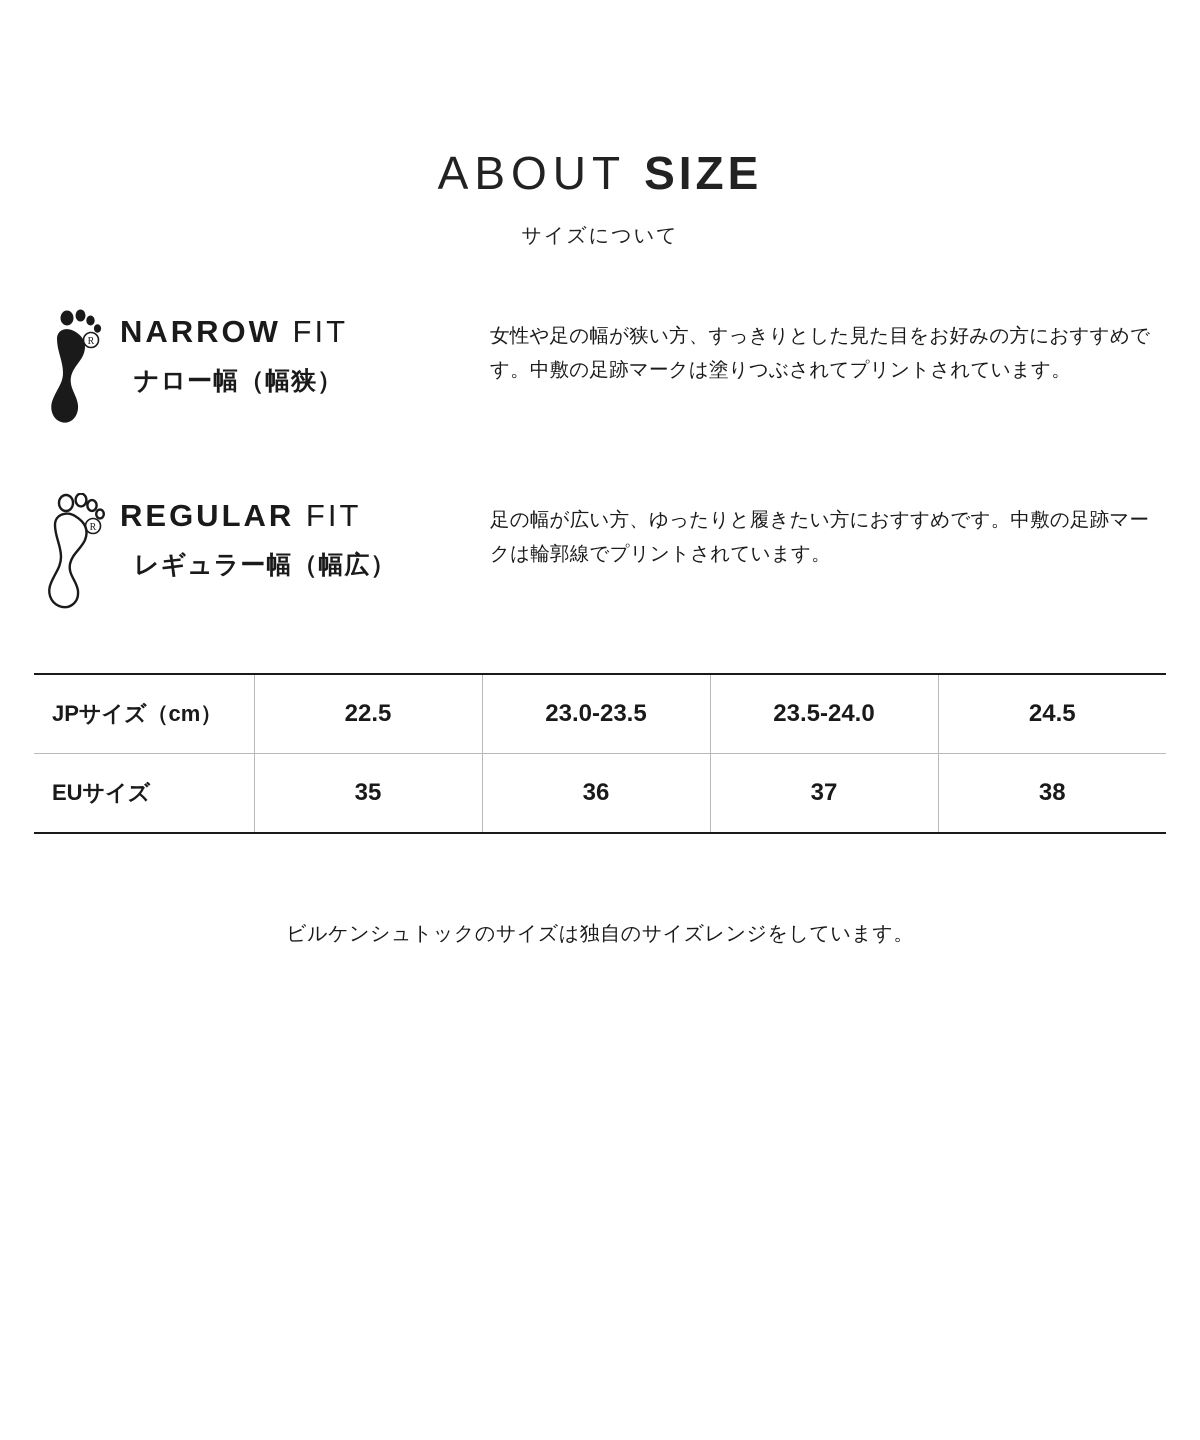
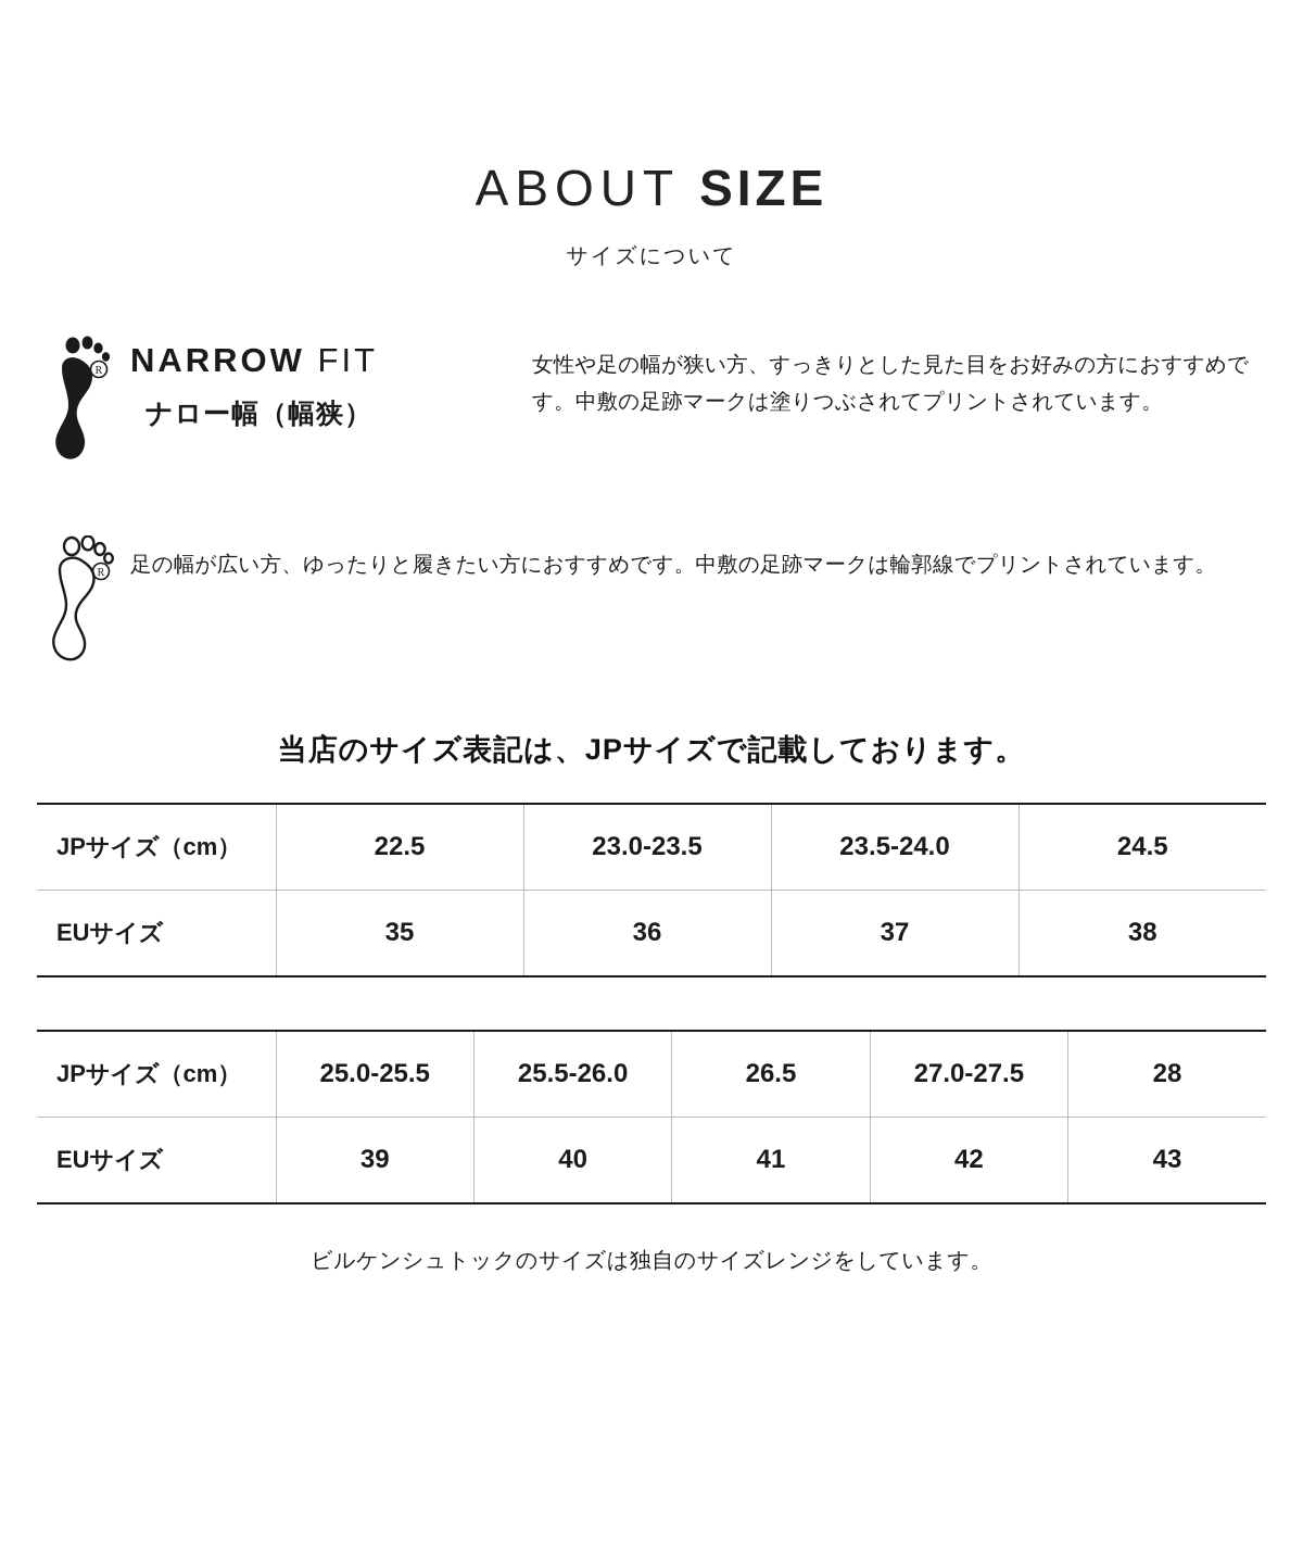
  ABOUT SIZE
  サイズについて
  R
  NARROW FIT
  ナロー幅（幅狭）
  女性や足の幅が狭い方、すっきりとした見た目をお好みの方におすすめです。中敷の足跡マークは塗りつぶされてプリントされています。
  R
- REGULAR FIT
- レギュラー幅（幅広）
  足の幅が広い方、ゆったりと履きたい方におすすめです。中敷の足跡マークは輪郭線でプリントされています。
+ 当店のサイズ表記は、JPサイズで記載しております。
  JPサイズ（cm）	22.5	23.0-23.5	23.5-24.0	24.5
  EUサイズ	35	36	37	38
+ JPサイズ（cm）	25.0-25.5	25.5-26.0	26.5	27.0-27.5	28
+ EUサイズ	39	40	41	42	43
  ビルケンシュトックのサイズは独自のサイズレンジをしています。
